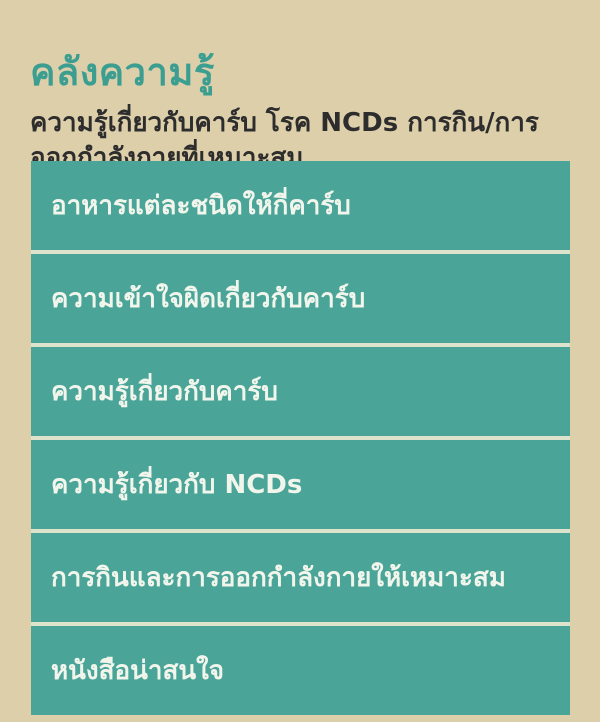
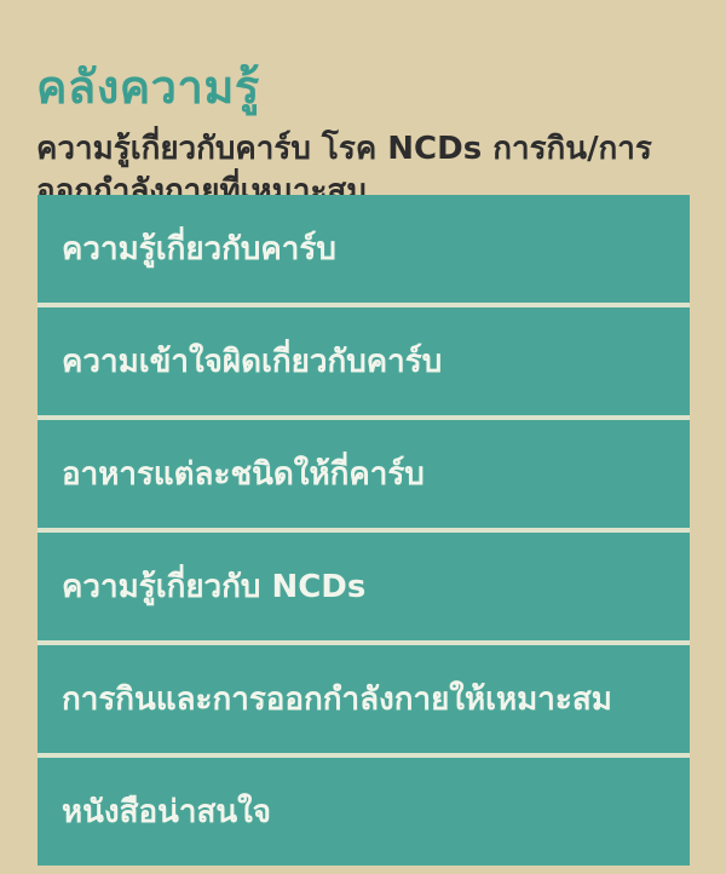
  คลังความรู้
  ความรู้เกี่ยวกับคาร์บ โรค NCDs การกิน/การออกกำลังกายที่เหมาะสม
- อาหารแต่ละชนิดให้กี่คาร์บ
+ ความรู้เกี่ยวกับคาร์บ
  ความเข้าใจผิดเกี่ยวกับคาร์บ
- ความรู้เกี่ยวกับคาร์บ
+ อาหารแต่ละชนิดให้กี่คาร์บ
  ความรู้เกี่ยวกับ NCDs
  การกินและการออกกำลังกายให้เหมาะสม
  หนังสือน่าสนใจ
